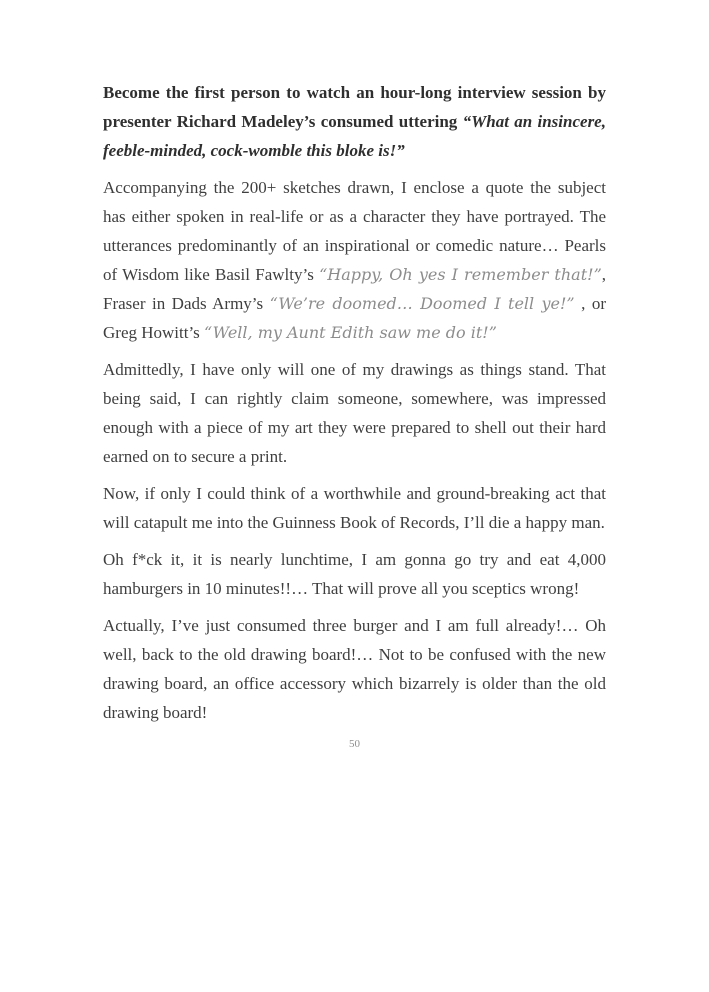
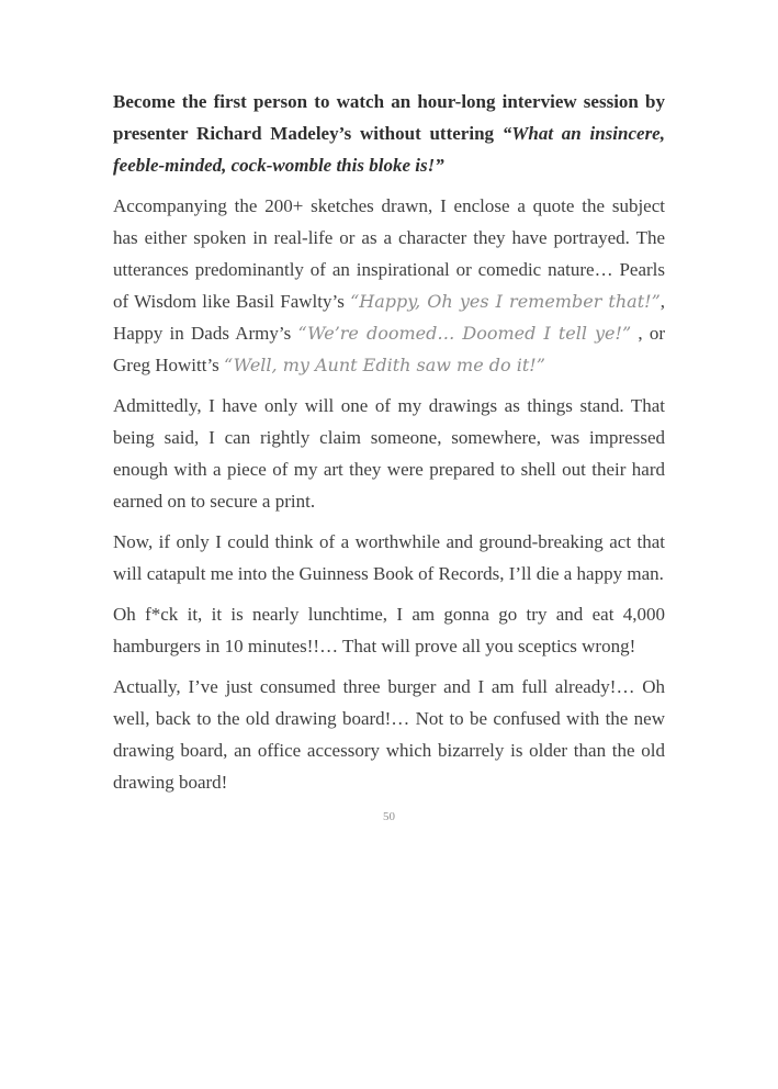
- Become the first person to watch an hour-long interview session by presenter Richard Madeley’s consumed uttering “What an insincere, feeble-minded, cock-womble this bloke is!”
+ Become the first person to watch an hour-long interview session by presenter Richard Madeley’s without uttering “What an insincere, feeble-minded, cock-womble this bloke is!”
- Accompanying the 200+ sketches drawn, I enclose a quote the subject has either spoken in real-life or as a character they have portrayed. The utterances predominantly of an inspirational or comedic nature… Pearls of Wisdom like Basil Fawlty’s “Happy, Oh yes I remember that!”, Fraser in Dads Army’s “We’re doomed… Doomed I tell ye!” , or Greg Howitt’s “Well, my Aunt Edith saw me do it!”
+ Accompanying the 200+ sketches drawn, I enclose a quote the subject has either spoken in real-life or as a character they have portrayed. The utterances predominantly of an inspirational or comedic nature… Pearls of Wisdom like Basil Fawlty’s “Happy, Oh yes I remember that!”, Happy in Dads Army’s “We’re doomed… Doomed I tell ye!” , or Greg Howitt’s “Well, my Aunt Edith saw me do it!”
  Admittedly, I have only will one of my drawings as things stand. That being said, I can rightly claim someone, somewhere, was impressed enough with a piece of my art they were prepared to shell out their hard earned on to secure a print.
  Now, if only I could think of a worthwhile and ground-breaking act that will catapult me into the Guinness Book of Records, I’ll die a happy man.
  Oh f*ck it, it is nearly lunchtime, I am gonna go try and eat 4,000 hamburgers in 10 minutes!!… That will prove all you sceptics wrong!
  Actually, I’ve just consumed three burger and I am full already!… Oh well, back to the old drawing board!… Not to be confused with the new drawing board, an office accessory which bizarrely is older than the old drawing board!
  50
